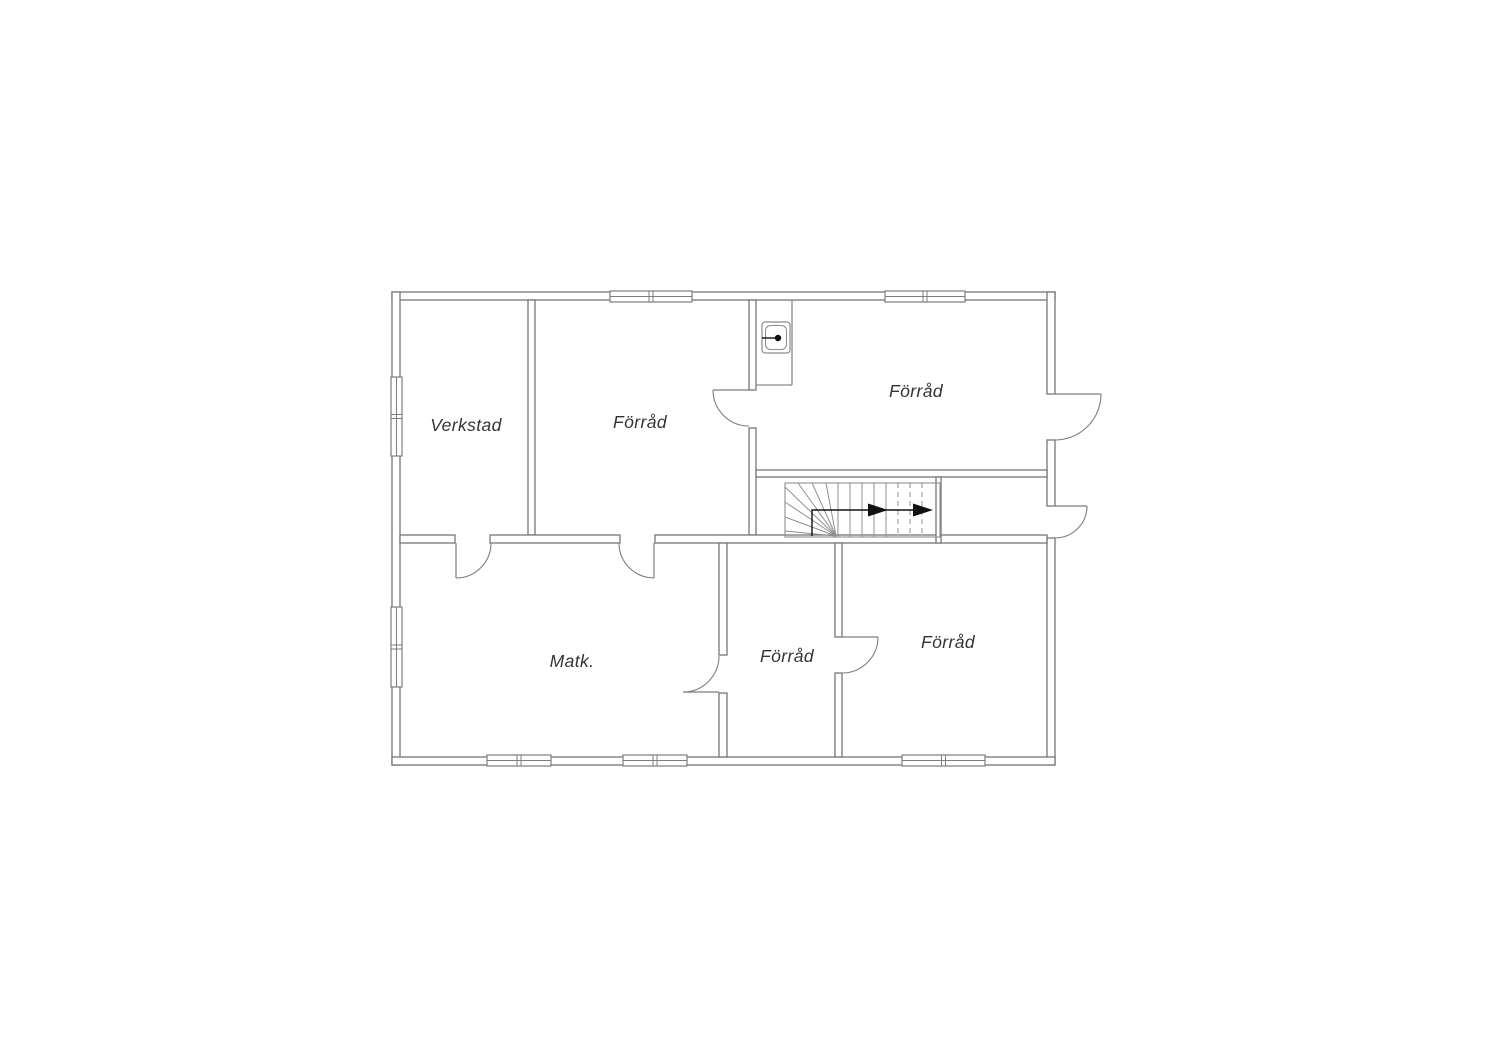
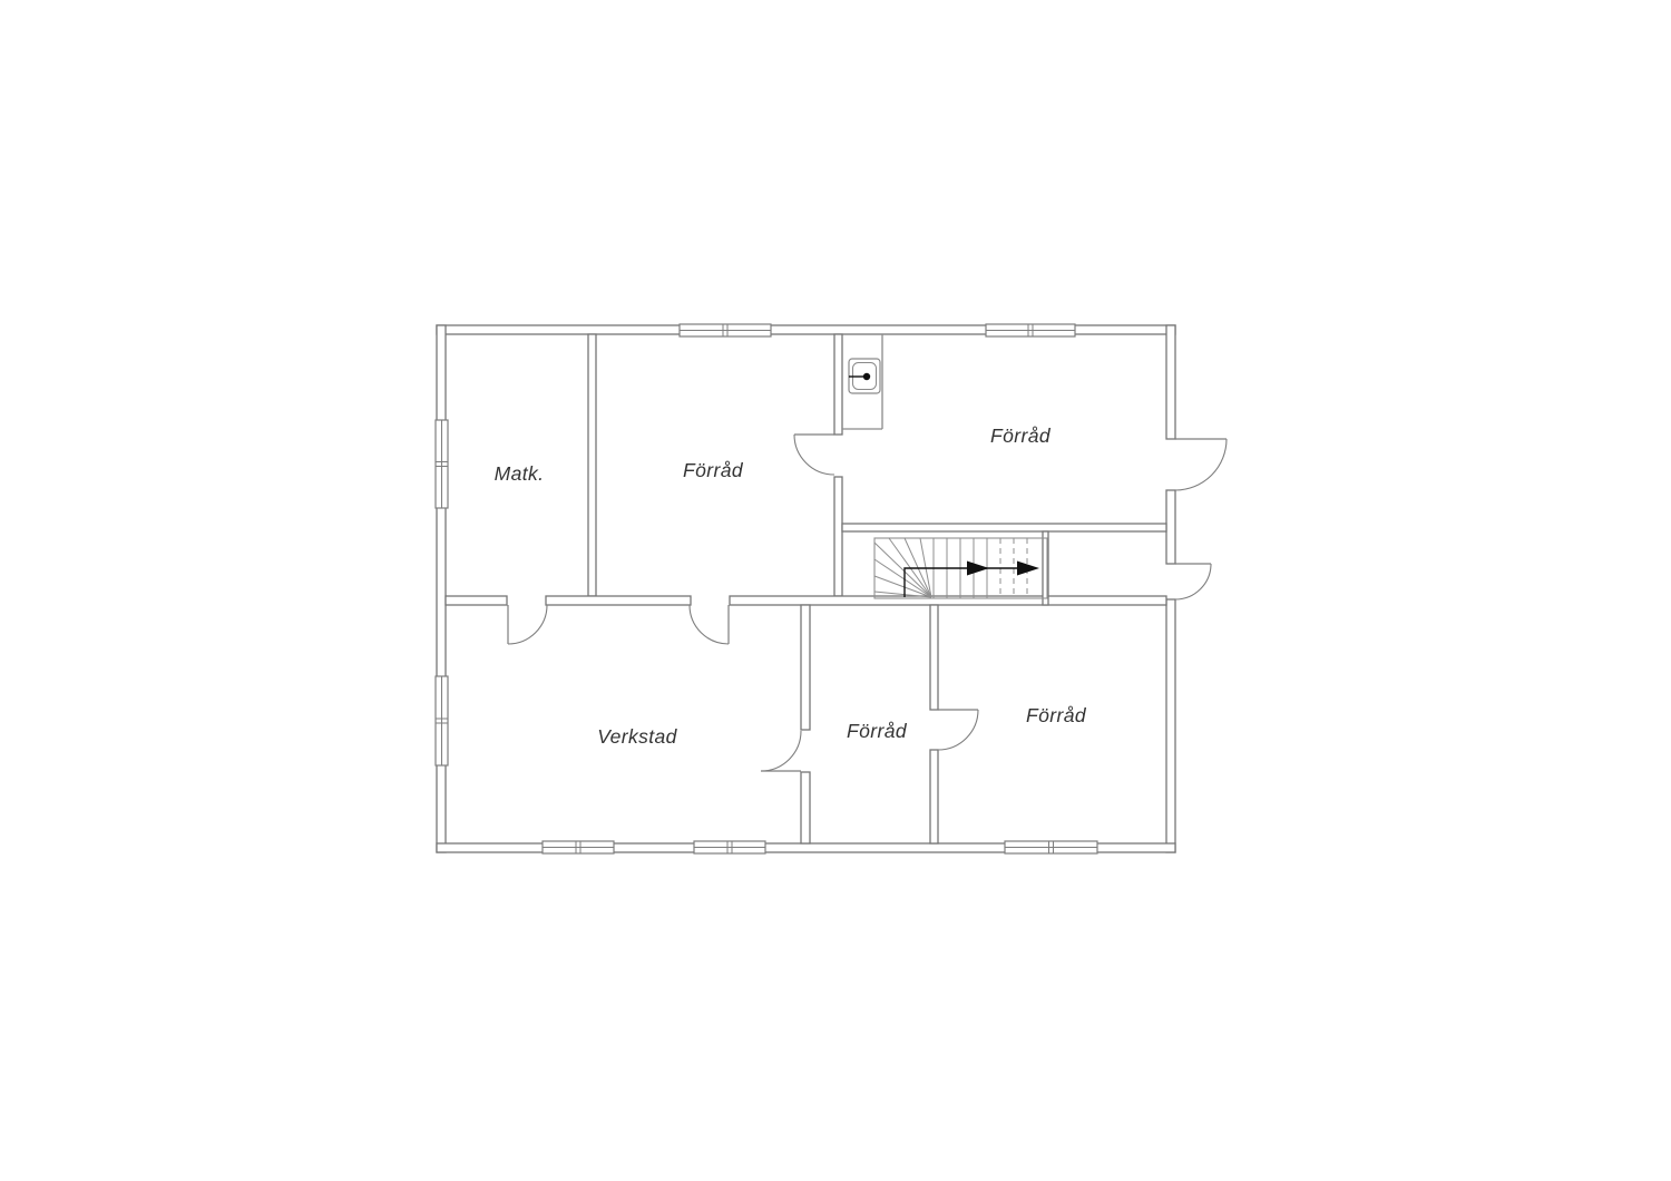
- Verkstad
+ Matk.
  Förråd
  Förråd
- Matk.
+ Verkstad
  Förråd
  Förråd
